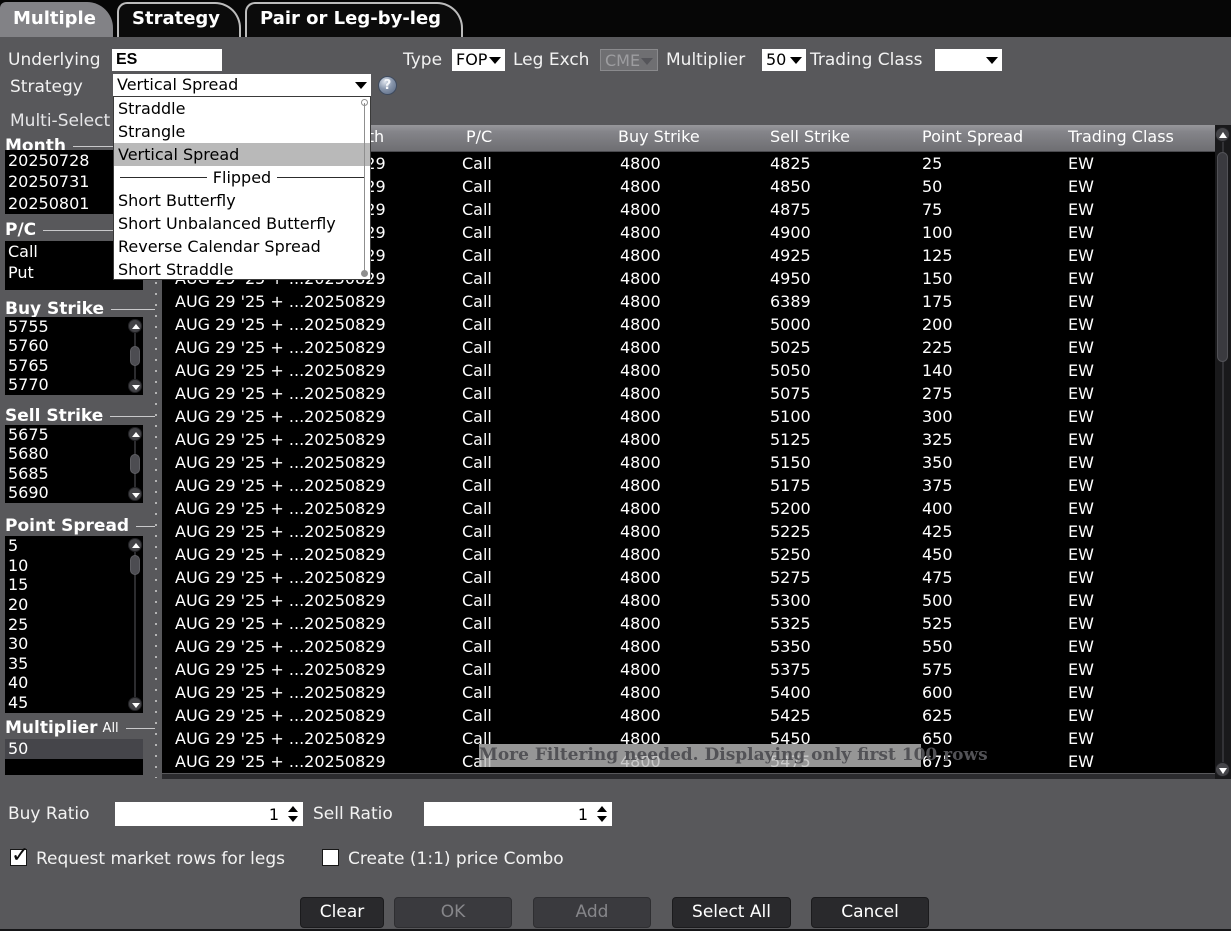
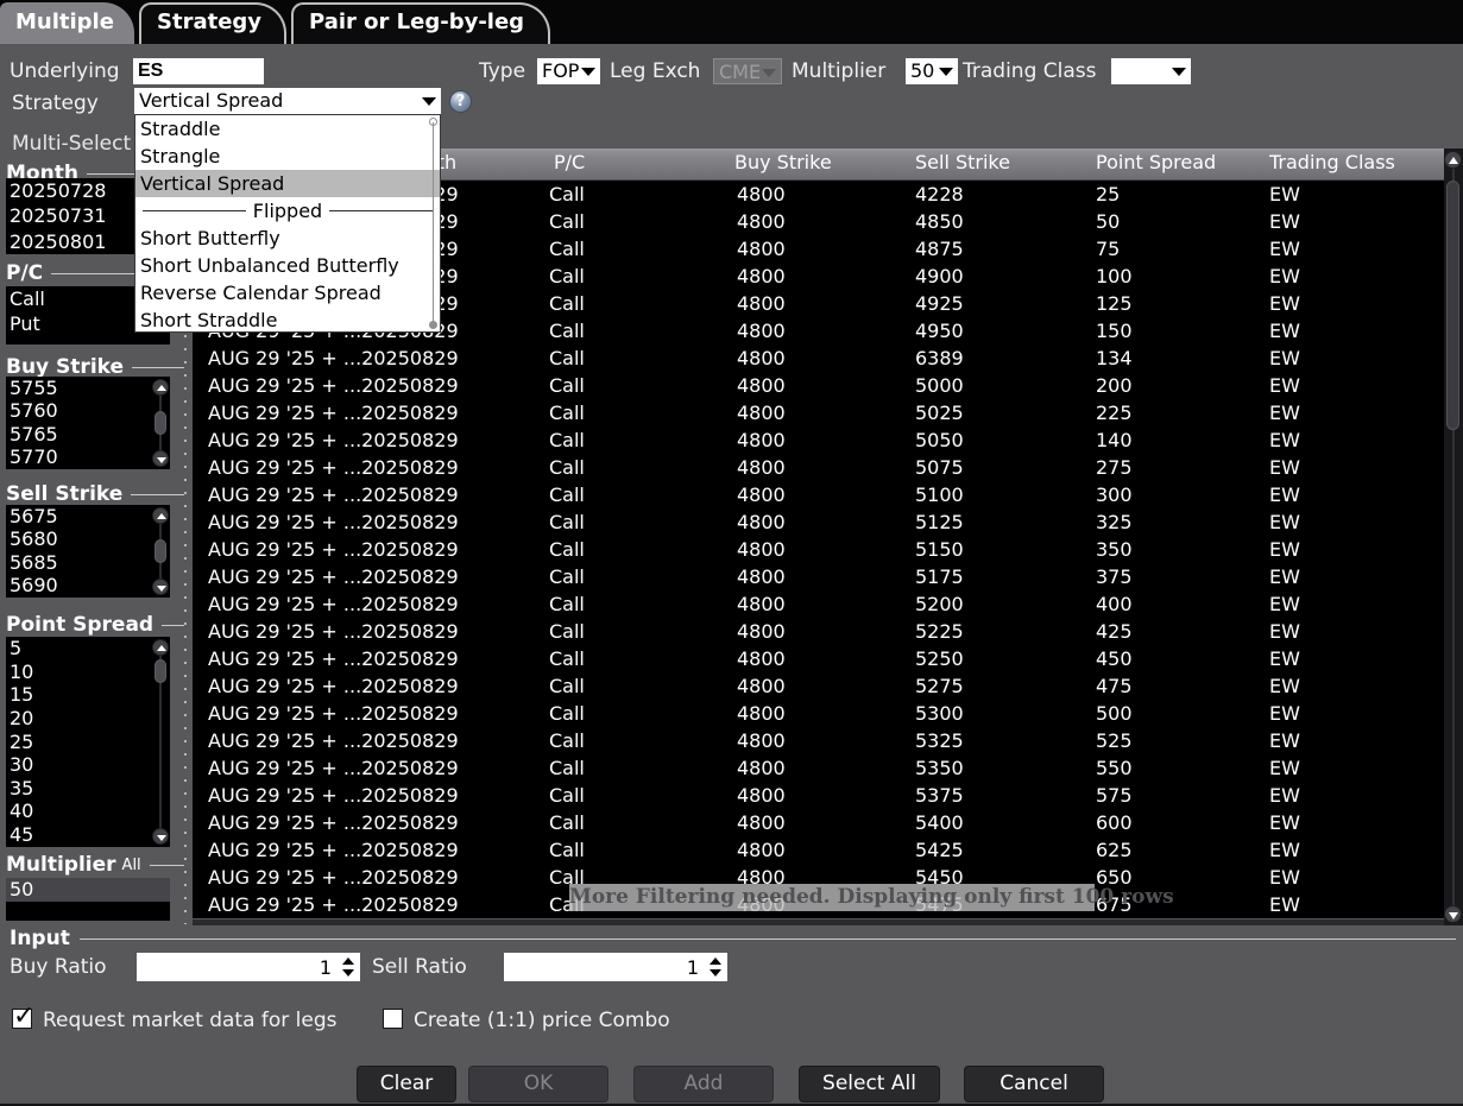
  Multiple
  Strategy
  Pair or Leg-by-leg
  Underlying
  ES
  Type
  FOP
  Leg Exch
  CME
  Multiplier
  50
  Trading Class
  Strategy
  Vertical Spread
  ?
  Multi-Select
  P/C
  Buy Strike
  Sell Strike
  Point Spread
  Trading Class
  Call
  4800
- 4825
+ 4228
  25
  EW
  Call
  4800
  4850
  50
  EW
  Call
  4800
  4875
  75
  EW
  Call
  4800
  4900
  100
  EW
  Call
  4800
  4925
  125
  EW
  Call
  4800
  4950
  150
  EW
  AUG 29 '25 + ...20250829
  Call
  4800
  6389
- 175
+ 134
  EW
  AUG 29 '25 + ...20250829
  Call
  4800
  5000
  200
  EW
  AUG 29 '25 + ...20250829
  Call
  4800
  5025
  225
  EW
  AUG 29 '25 + ...20250829
  Call
  4800
  5050
  140
  EW
  AUG 29 '25 + ...20250829
  Call
  4800
  5075
  275
  EW
  AUG 29 '25 + ...20250829
  Call
  4800
  5100
  300
  EW
  AUG 29 '25 + ...20250829
  Call
  4800
  5125
  325
  EW
  AUG 29 '25 + ...20250829
  Call
  4800
  5150
  350
  EW
  AUG 29 '25 + ...20250829
  Call
  4800
  5175
  375
  EW
  AUG 29 '25 + ...20250829
  Call
  4800
  5200
  400
  EW
  AUG 29 '25 + ...20250829
  Call
  4800
  5225
  425
  EW
  AUG 29 '25 + ...20250829
  Call
  4800
  5250
  450
  EW
  AUG 29 '25 + ...20250829
  Call
  4800
  5275
  475
  EW
  AUG 29 '25 + ...20250829
  Call
  4800
  5300
  500
  EW
  AUG 29 '25 + ...20250829
  Call
  4800
  5325
  525
  EW
  AUG 29 '25 + ...20250829
  Call
  4800
  5350
  550
  EW
  AUG 29 '25 + ...20250829
  Call
  4800
  5375
  575
  EW
  AUG 29 '25 + ...20250829
  Call
  4800
  5400
  600
  EW
  AUG 29 '25 + ...20250829
  Call
  4800
  5425
  625
  EW
  AUG 29 '25 + ...20250829
  Call
  4800
  5450
  650
  EW
  AUG 29 '25 + ...20250829
  Call
  4800
  5475
  675
  EW
  More Filtering needed. Displaying only first 100 rows
  Month
  20250728
  20250731
  20250801
  P/C
  Call
  Put
  Buy Strike
  5755
  5760
  5765
  5770
  Sell Strike
  5675
  5680
  5685
  5690
  Point Spread
  5
  10
  15
  20
  25
  30
  35
  40
  45
  Multiplier
  All
  50
  Straddle
  Strangle
  Vertical Spread
  Flipped
  Short Butterfly
  Short Unbalanced Butterfly
  Reverse Calendar Spread
  Short Straddle
+ Input
  Buy Ratio
  1
  Sell Ratio
  1
- Request market rows for legs
+ Request market data for legs
  Create (1:1) price Combo
  Clear
  OK
  Add
  Select All
  Cancel
